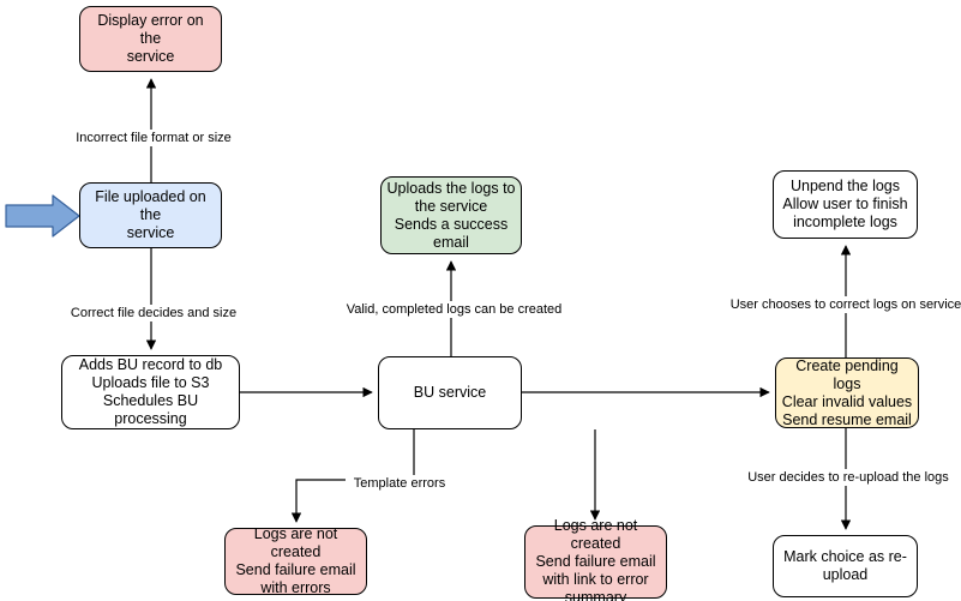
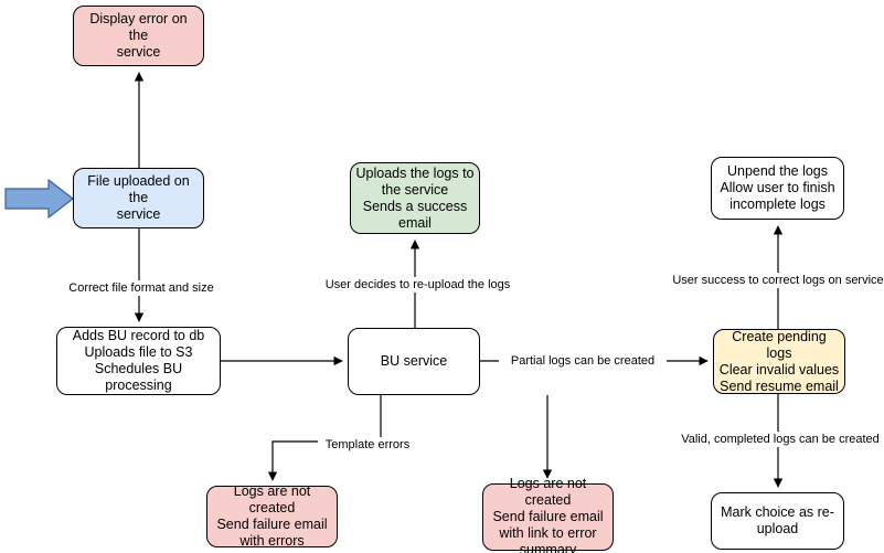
  Display error on the
  service
  File uploaded on the
  service
  Adds BU record to db
  Uploads file to S3
  Schedules BU processing
  Uploads the logs to
  the service
  Sends a success
  email
  BU service
  Unpend the logs
  Allow user to finish
  incomplete logs
  Create pending logs
  Clear invalid values
  Send resume email
  Logs are not created
  Send failure email
  with errors
  Logs are not created
  Send failure email
  with link to error
  summary
  Mark choice as re-
  upload
- Incorrect file format or size
- Correct file decides and size
+ Correct file format and size
- Valid, completed logs can be created
+ User decides to re-upload the logs
+ Partial logs can be created
  Template errors
- User chooses to correct logs on service
+ User success to correct logs on service
- User decides to re-upload the logs
+ Valid, completed logs can be created
